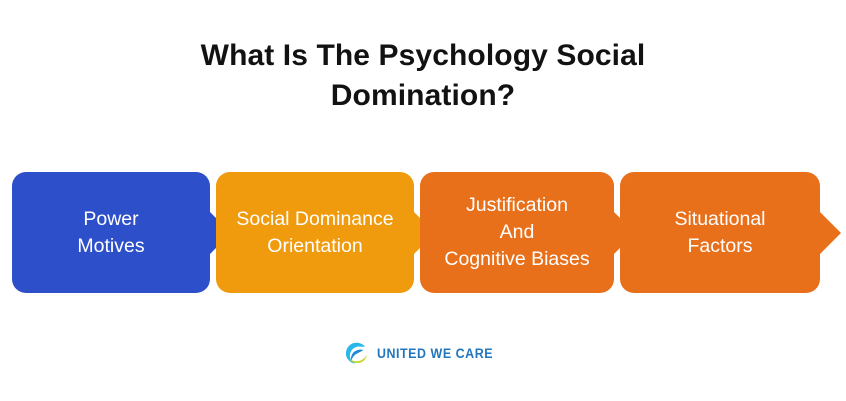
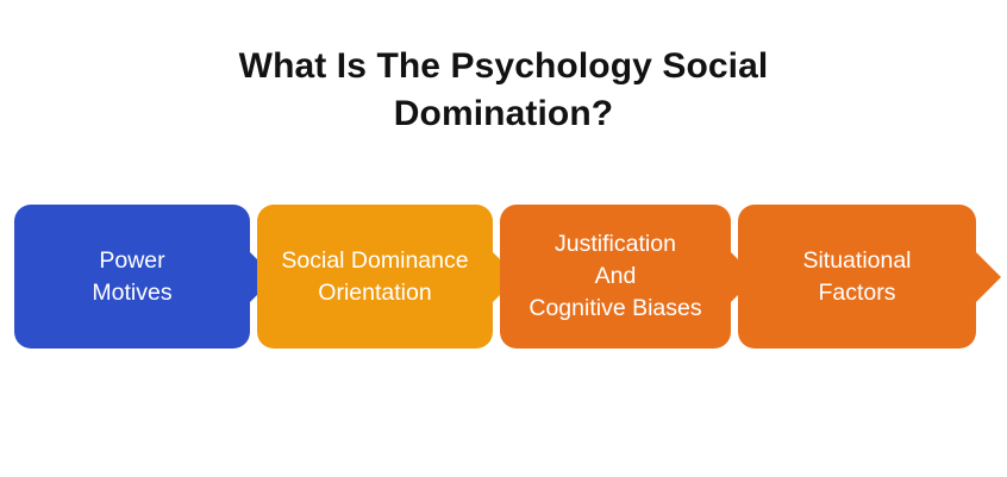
  What Is The Psychology Social
  Domination?
  Power
  Motives
  Social Dominance
  Orientation
  Justification
  And
  Cognitive Biases
  Situational
  Factors
- UNITED WE CARE
